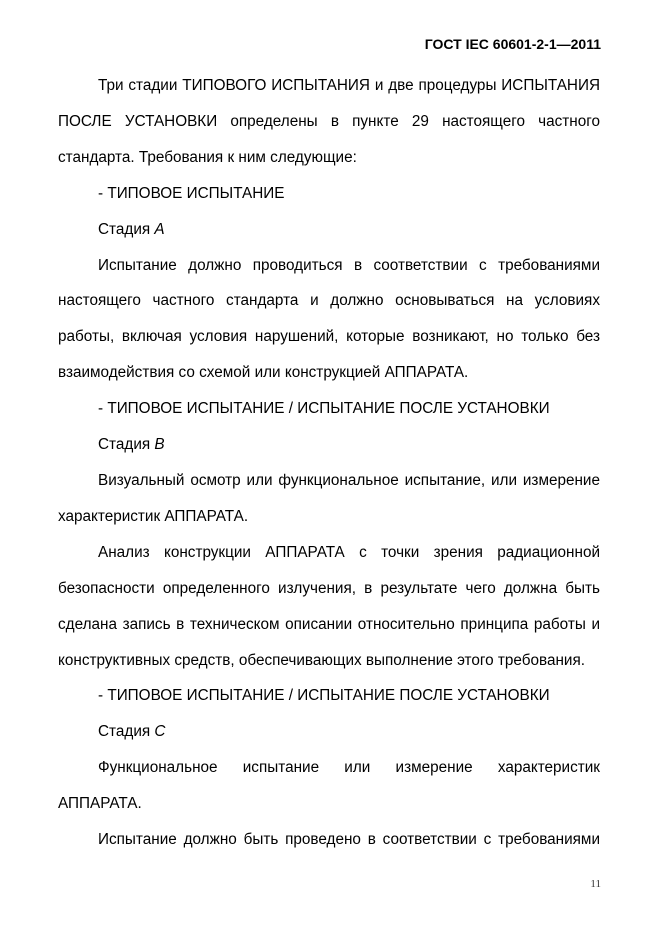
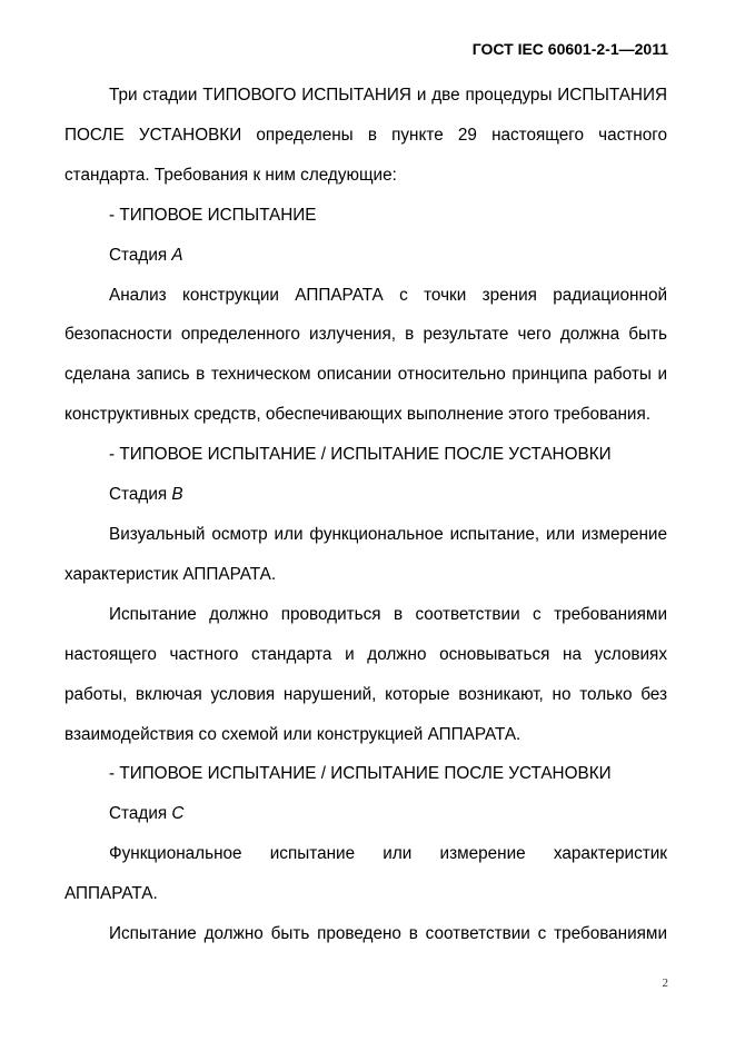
  ГОСТ IEC 60601-2-1—2011
  Три стадии ТИПОВОГО ИСПЫТАНИЯ и две процедуры ИСПЫТАНИЯ ПОСЛЕ УСТАНОВКИ определены в пункте 29 настоящего частного стандарта. Требования к ним следующие:
  - ТИПОВОЕ ИСПЫТАНИЕ
  Стадия A
- Испытание должно проводиться в соответствии с требованиями настоящего частного стандарта и должно основываться на условиях работы, включая условия нарушений, которые возникают, но только без взаимодействия со схемой или конструкцией АППАРАТА.
+ Анализ конструкции АППАРАТА с точки зрения радиационной безопасности определенного излучения, в результате чего должна быть сделана запись в техническом описании относительно принципа работы и конструктивных средств, обеспечивающих выполнение этого требования.
  - ТИПОВОЕ ИСПЫТАНИЕ / ИСПЫТАНИЕ ПОСЛЕ УСТАНОВКИ
  Стадия B
  Визуальный осмотр или функциональное испытание, или измерение характеристик АППАРАТА.
- Анализ конструкции АППАРАТА с точки зрения радиационной безопасности определенного излучения, в результате чего должна быть сделана запись в техническом описании относительно принципа работы и конструктивных средств, обеспечивающих выполнение этого требования.
+ Испытание должно проводиться в соответствии с требованиями настоящего частного стандарта и должно основываться на условиях работы, включая условия нарушений, которые возникают, но только без взаимодействия со схемой или конструкцией АППАРАТА.
  - ТИПОВОЕ ИСПЫТАНИЕ / ИСПЫТАНИЕ ПОСЛЕ УСТАНОВКИ
  Стадия C
  Функциональное испытание или измерение характеристик АППАРАТА.
  Испытание должно быть проведено в соответствии с требованиями
- 11
+ 2
